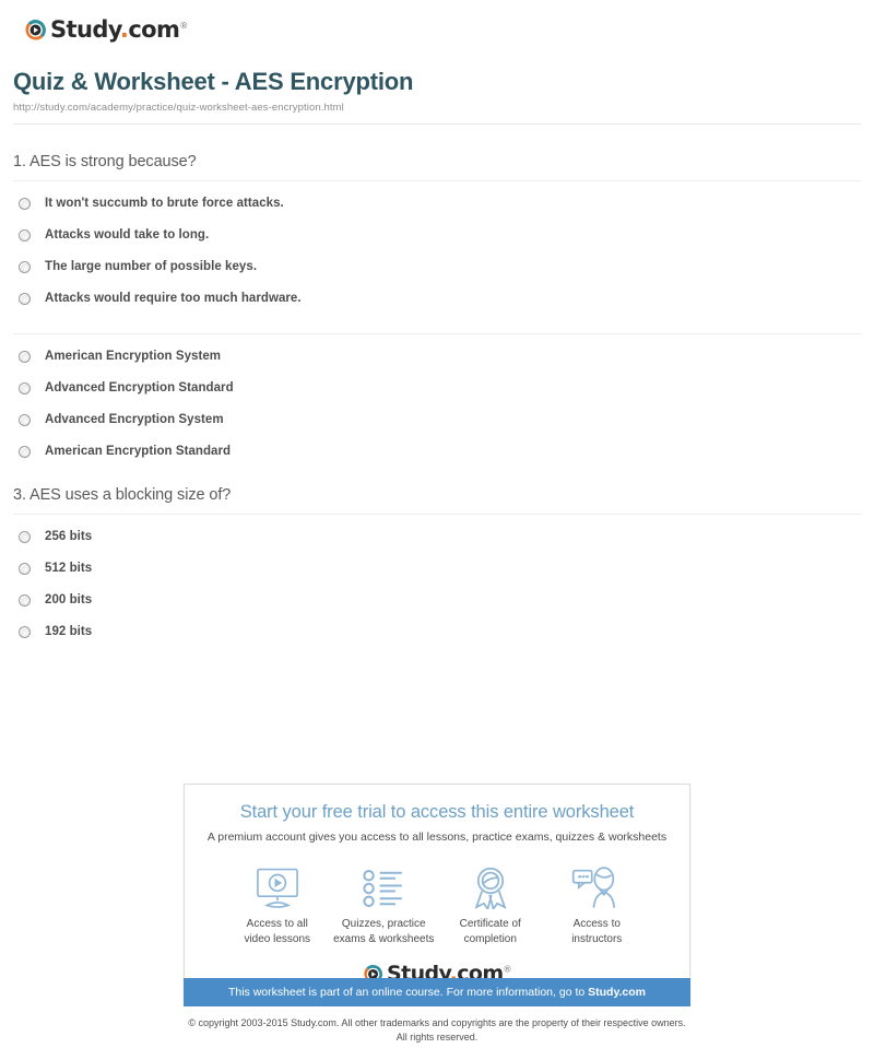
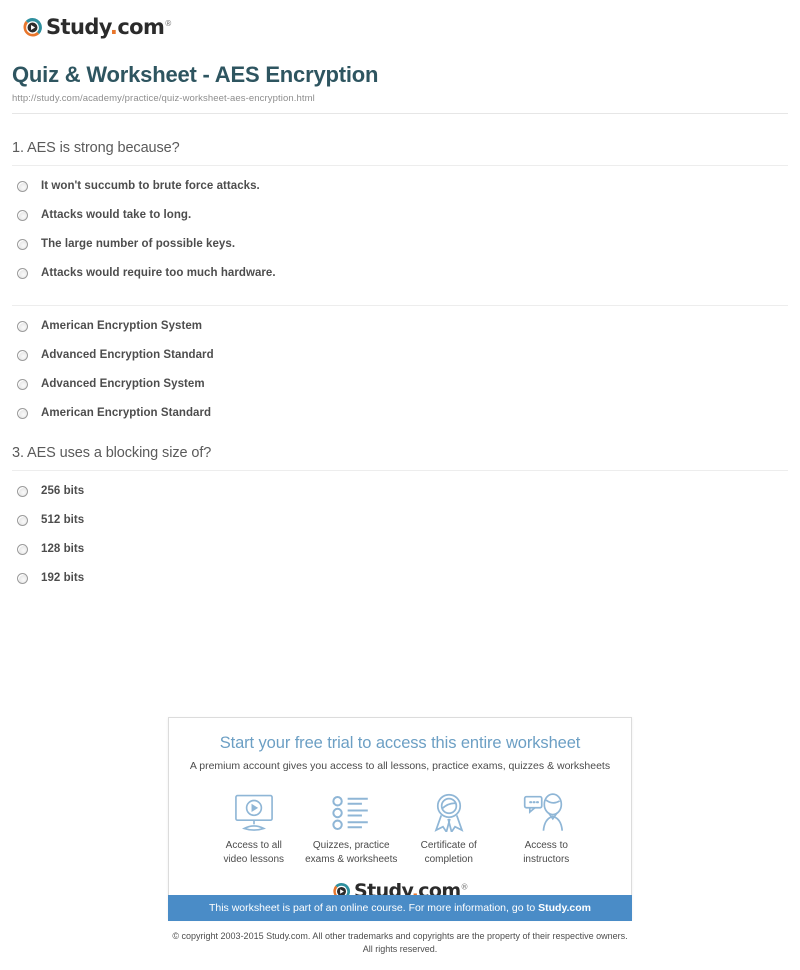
  Study.com®
  Quiz & Worksheet - AES Encryption
  http://study.com/academy/practice/quiz-worksheet-aes-encryption.html
  1. AES is strong because?
  It won't succumb to brute force attacks.
  Attacks would take to long.
  The large number of possible keys.
  Attacks would require too much hardware.
  American Encryption System
  Advanced Encryption Standard
  Advanced Encryption System
  American Encryption Standard
  3. AES uses a blocking size of?
  256 bits
  512 bits
- 200 bits
+ 128 bits
  192 bits
  Start your free trial to access this entire worksheet
  A premium account gives you access to all lessons, practice exams, quizzes & worksheets
  Access to all
  video lessons
  Quizzes, practice
  exams & worksheets
  Certificate of
  completion
  Access to
  instructors
  Study.com®
  This worksheet is part of an online course. For more information, go to Study.com
  © copyright 2003-2015 Study.com. All other trademarks and copyrights are the property of their respective owners.
  All rights reserved.
